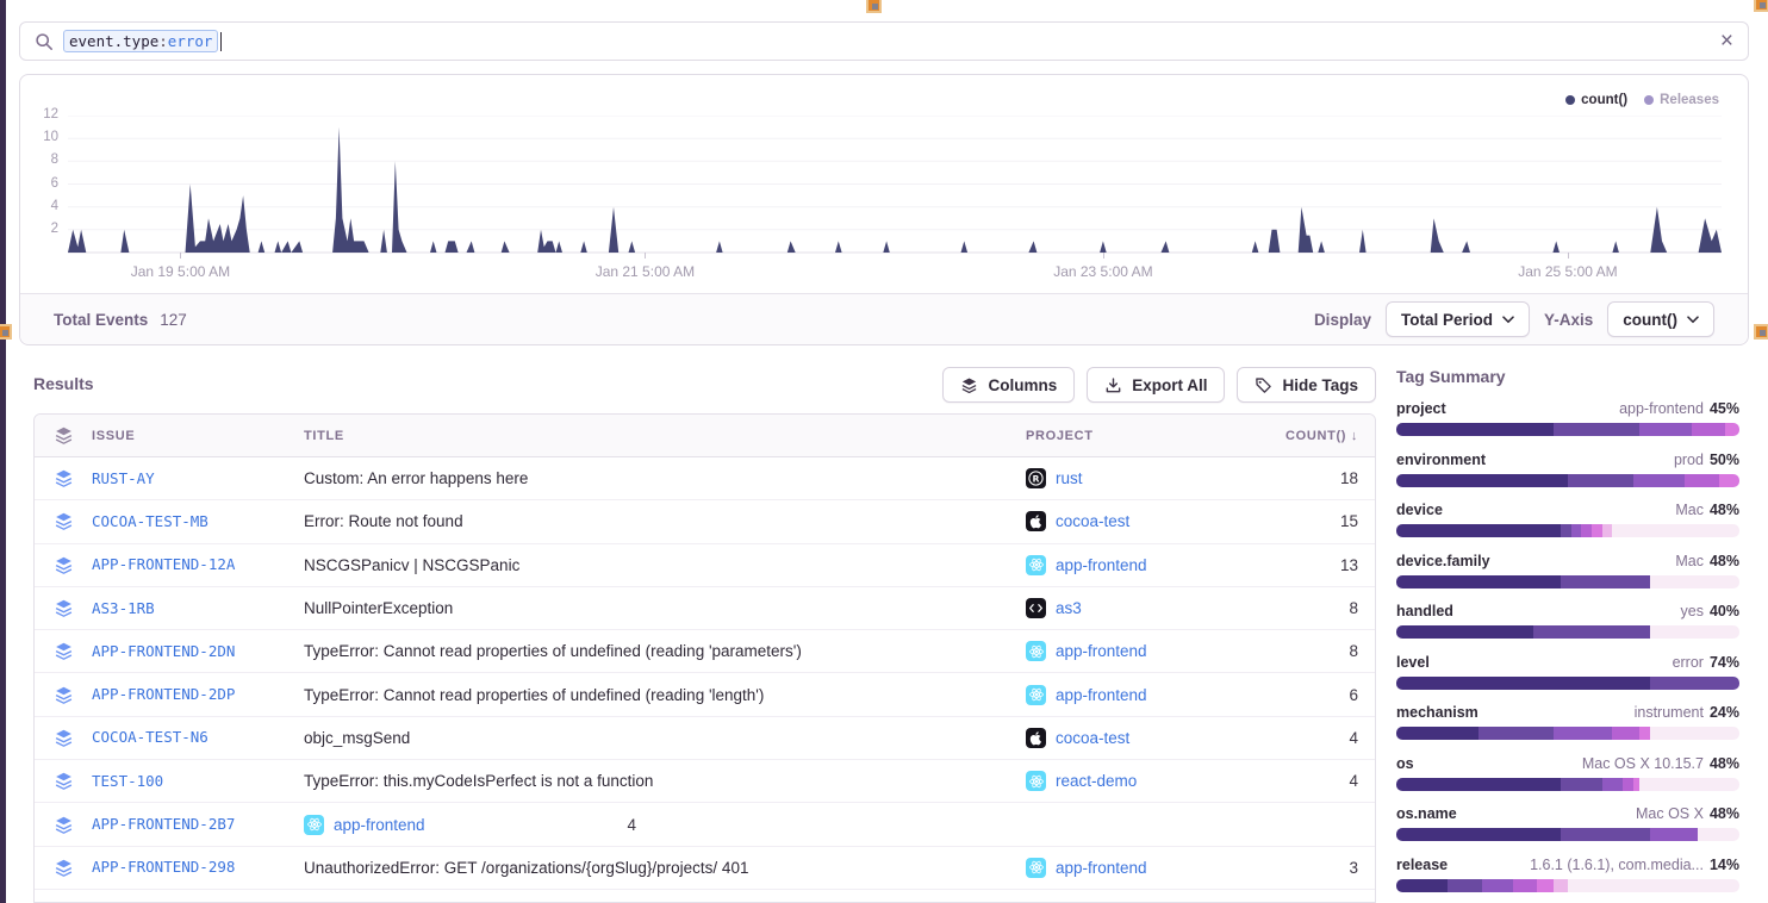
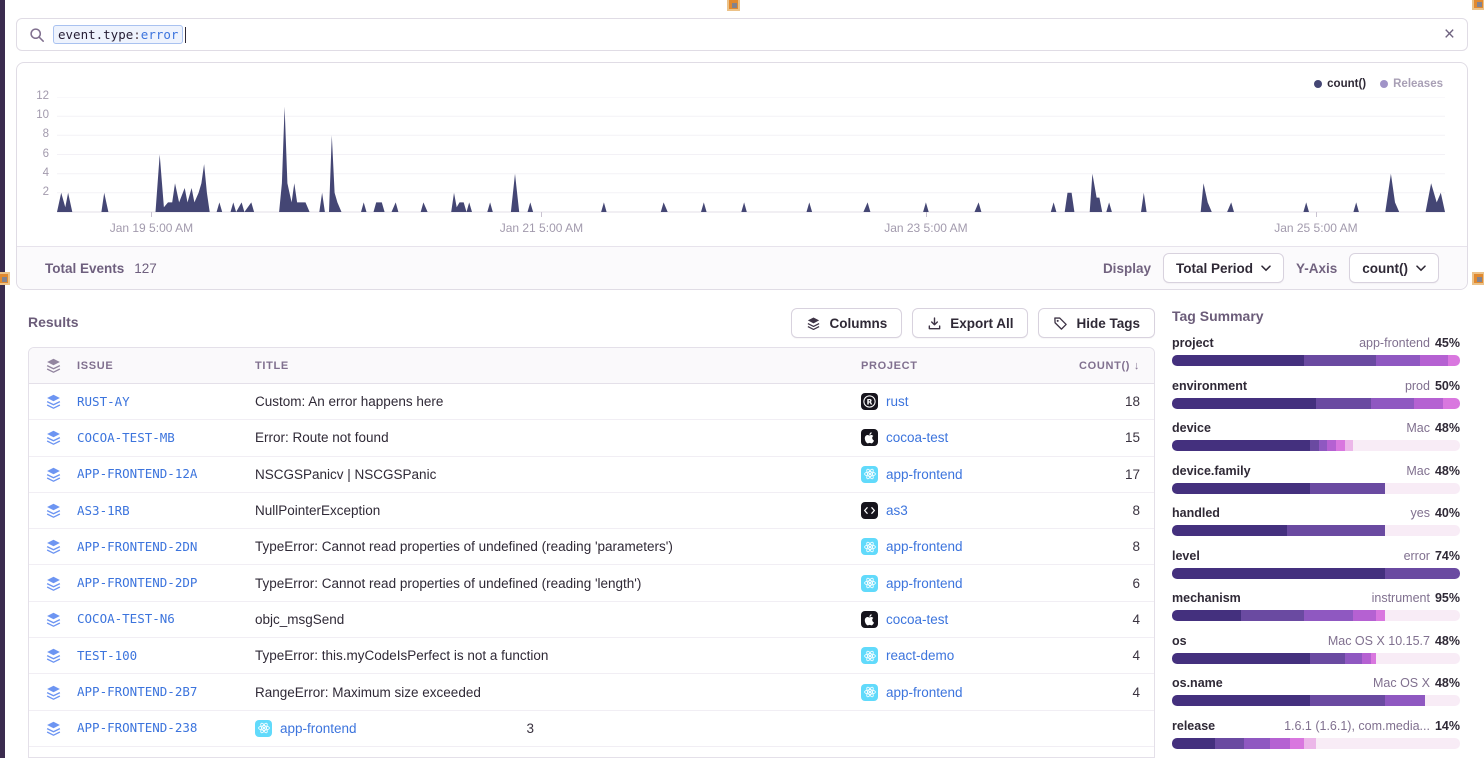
  event.type
  :
  error
  ×
  count()
  Releases
  2
  4
  6
  8
  10
  12
  Jan 19 5:00 AM
  Jan 21 5:00 AM
  Jan 23 5:00 AM
  Jan 25 5:00 AM
  Total Events
  127
  Display
  Total Period
  Y-Axis
  count()
  Results
  Columns
  Export All
  Hide Tags
  ISSUE
  TITLE
  PROJECT
  COUNT() ↓
  RUST-AY
  Custom: An error happens here
  R
  rust
  18
  COCOA-TEST-MB
  Error: Route not found
  cocoa-test
  15
  APP-FRONTEND-12A
  NSCGSPanicv | NSCGSPanic
  app-frontend
- 13
+ 17
  AS3-1RB
  NullPointerException
  as3
  8
  APP-FRONTEND-2DN
  TypeError: Cannot read properties of undefined (reading 'parameters')
  app-frontend
  8
  APP-FRONTEND-2DP
  TypeError: Cannot read properties of undefined (reading 'length')
  app-frontend
  6
  COCOA-TEST-N6
  objc_msgSend
  cocoa-test
  4
  TEST-100
  TypeError: this.myCodeIsPerfect is not a function
  react-demo
  4
  APP-FRONTEND-2B7
+ RangeError: Maximum size exceeded
  app-frontend
  4
- APP-FRONTEND-298
+ APP-FRONTEND-238
- UnauthorizedError: GET /organizations/{orgSlug}/projects/ 401
  app-frontend
  3
  Tag Summary
  project
  app-frontend
  45%
  environment
  prod
  50%
  device
  Mac
  48%
  device.family
  Mac
  48%
  handled
  yes
  40%
  level
  error
  74%
  mechanism
  instrument
- 24%
+ 95%
  os
  Mac OS X 10.15.7
  48%
  os.name
  Mac OS X
  48%
  release
  1.6.1 (1.6.1), com.media...
  14%
